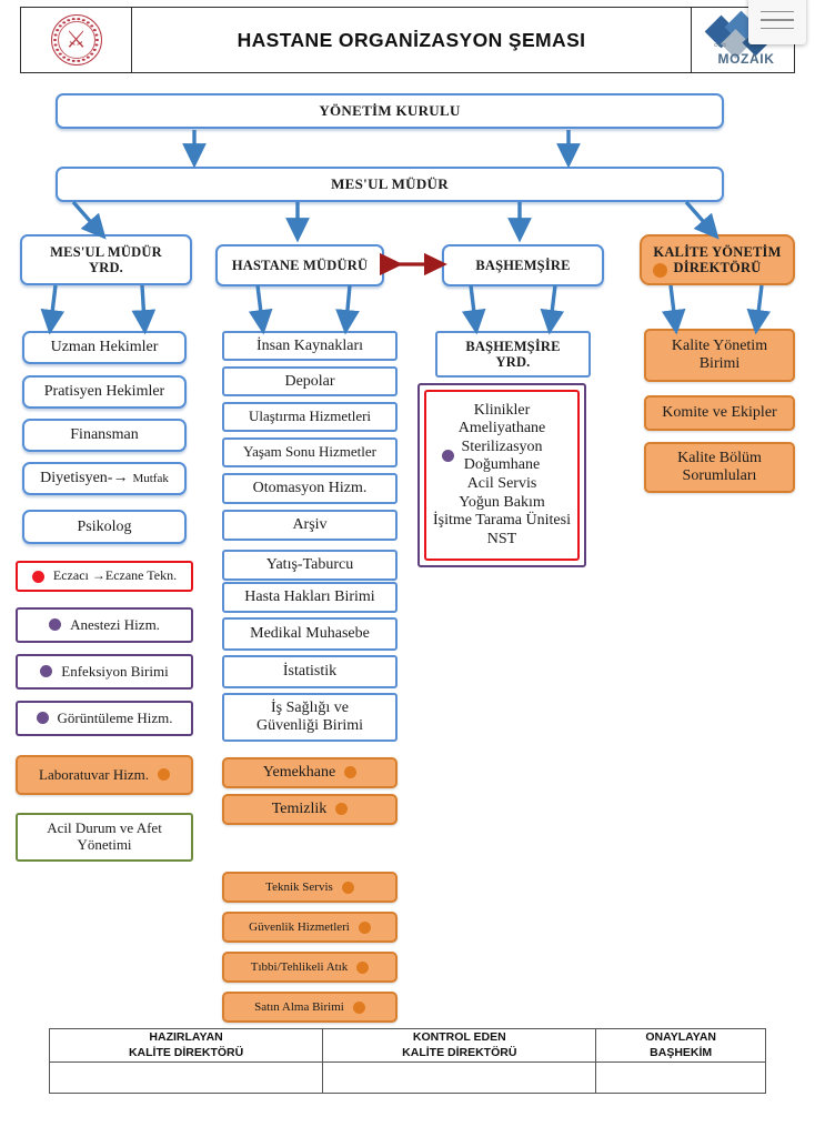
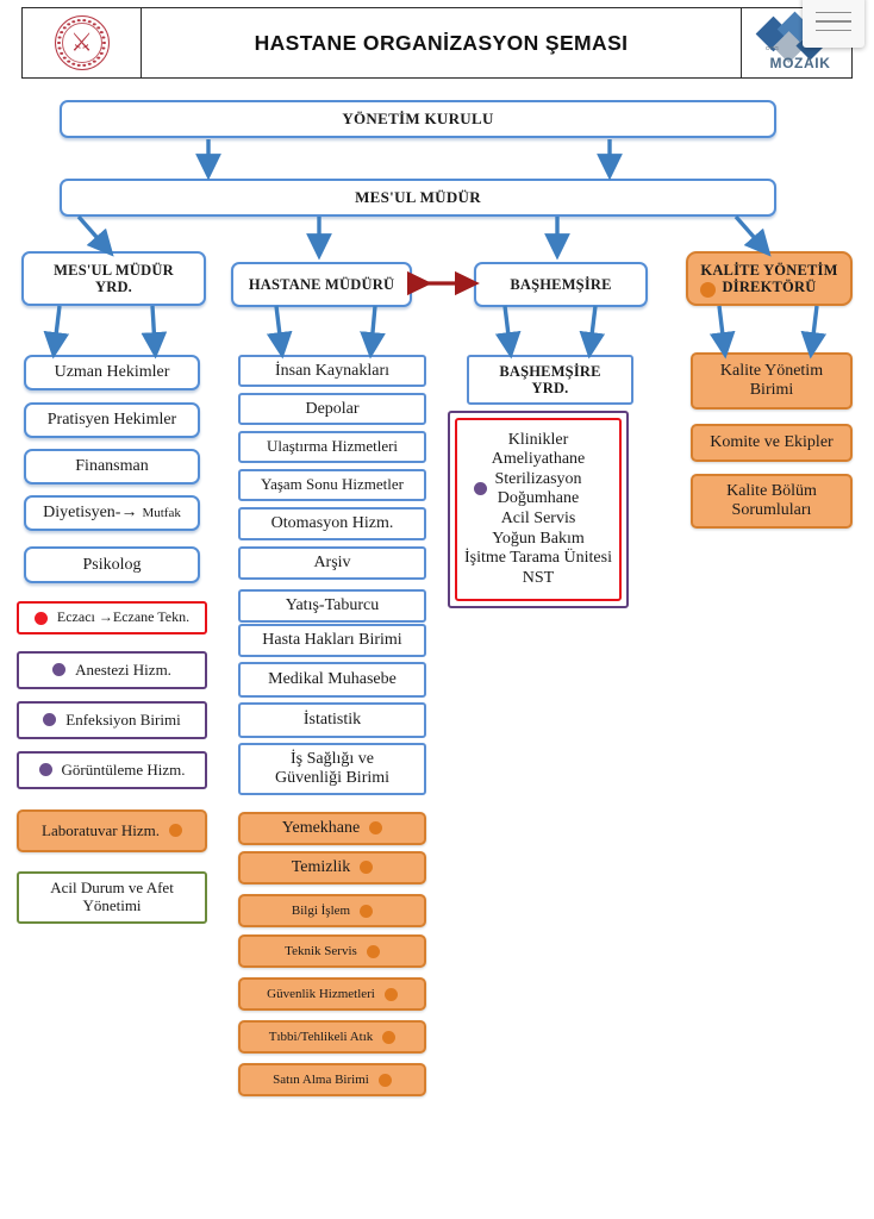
  ⚔
  HASTANE ORGANİZASYON ŞEMASI
  MOZAIK
  YÖNETİM KURULU
  MES'UL MÜDÜR
  MES'UL MÜDÜR
  YRD.
  HASTANE MÜDÜRÜ
  BAŞHEMŞİRE
  KALİTE YÖNETİM
  DİREKTÖRÜ
  Uzman Hekimler
  Pratisyen Hekimler
  Finansman
  Diyetisyen-→
  Mutfak
  Psikolog
  Eczacı →Eczane Tekn.
  Anestezi Hizm.
  Enfeksiyon Birimi
  Görüntüleme Hizm.
  Laboratuvar Hizm.
  Acil Durum ve Afet
  Yönetimi
  İnsan Kaynakları
  Depolar
  Ulaştırma Hizmetleri
  Yaşam Sonu Hizmetler
  Otomasyon Hizm.
  Arşiv
  Yatış-Taburcu
  Hasta Hakları Birimi
  Medikal Muhasebe
  İstatistik
  İş Sağlığı ve
  Güvenliği Birimi
  Yemekhane
  Temizlik
+ Bilgi İşlem
  Teknik Servis
  Güvenlik Hizmetleri
  Tıbbi/Tehlikeli Atık
  Satın Alma Birimi
  BAŞHEMŞİRE
  YRD.
  Klinikler
  Ameliyathane
  Sterilizasyon
  Doğumhane
  Acil Servis
  Yoğun Bakım
  İşitme Tarama Ünitesi
  NST
  Kalite Yönetim
  Birimi
  Komite ve Ekipler
  Kalite Bölüm
  Sorumluları
- HAZIRLAYAN KALİTE DİREKTÖRÜ	KONTROL EDEN KALİTE DİREKTÖRÜ	ONAYLAYAN BAŞHEKİM
